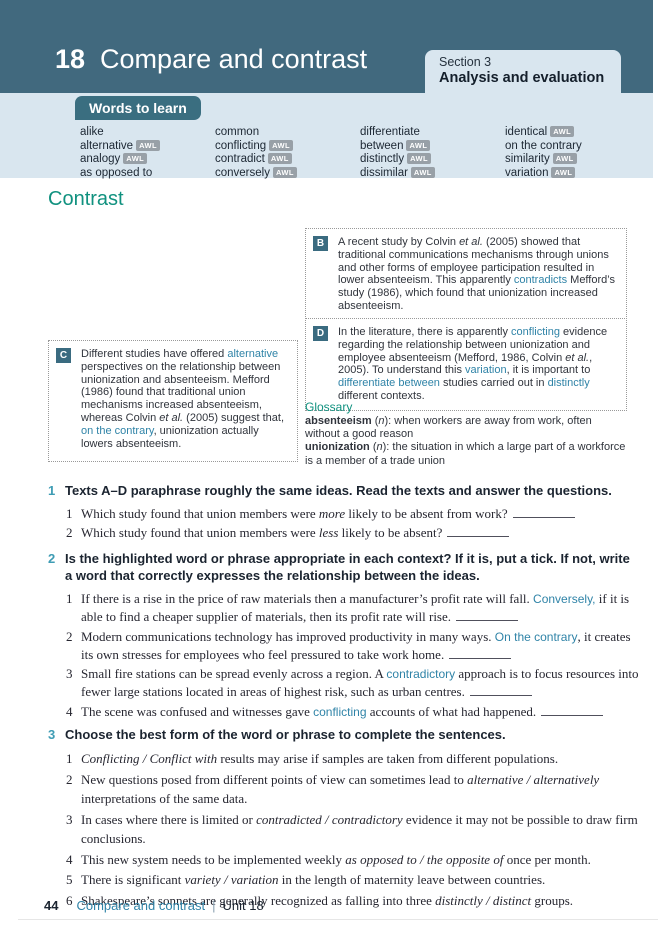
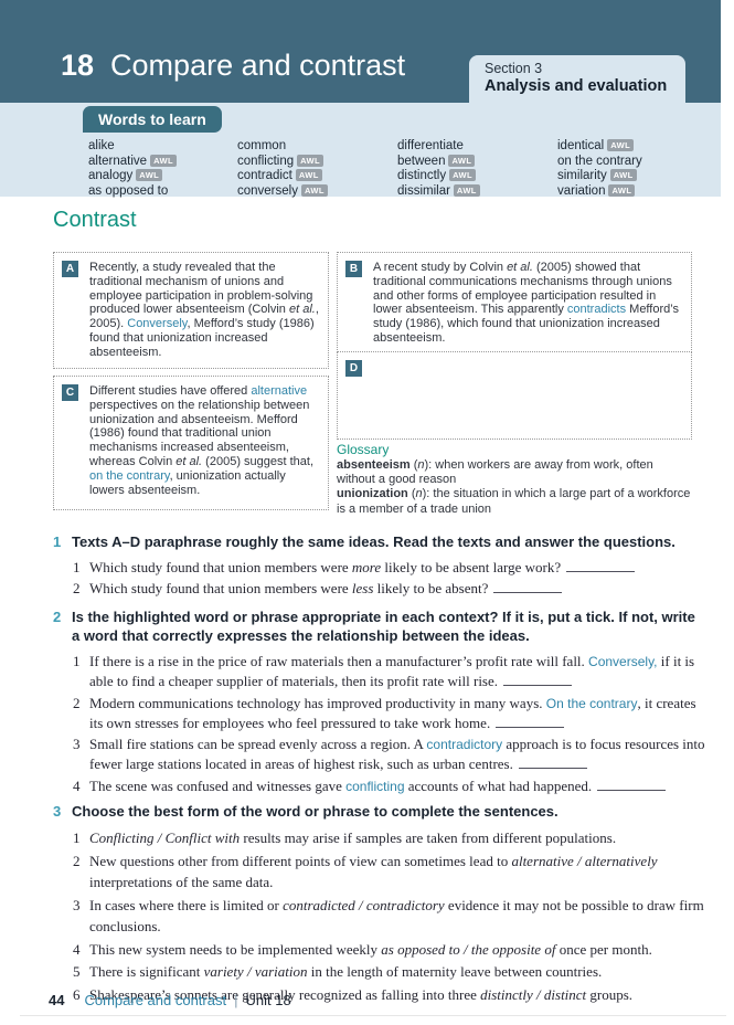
  18 Compare and contrast
  Section 3
  Analysis and evaluation
  Words to learn
  alike
  alternative AWL
  analogy AWL
  as opposed to
  common
  conflicting AWL
  contradict AWL
  conversely AWL
  differentiate
  between AWL
  distinctly AWL
  dissimilar AWL
  identical AWL
  on the contrary
  similarity AWL
  variation AWL
  Contrast
+ A
+ Recently, a study revealed that the traditional mechanism of unions and employee participation in problem-solving produced lower absenteeism (Colvin et al., 2005). Conversely, Mefford’s study (1986) found that unionization increased absenteeism.
  B
  A recent study by Colvin et al. (2005) showed that traditional communications mechanisms through unions and other forms of employee participation resulted in lower absenteeism. This apparently contradicts Mefford’s study (1986), which found that unionization increased absenteeism.
  D
- In the literature, there is apparently conflicting evidence regarding the relationship between unionization and employee absenteeism (Mefford, 1986, Colvin et al., 2005). To understand this variation, it is important to differentiate between studies carried out in distinctly different contexts.
  C
  Different studies have offered alternative perspectives on the relationship between unionization and absenteeism. Mefford (1986) found that traditional union mechanisms increased absenteeism, whereas Colvin et al. (2005) suggest that, on the contrary, unionization actually lowers absenteeism.
  Glossary
  absenteeism (n): when workers are away from work, often without a good reason
  unionization (n): the situation in which a large part of a workforce is a member of a trade union
  1
  Texts A–D paraphrase roughly the same ideas. Read the texts and answer the questions.
  1
- Which study found that union members were more likely to be absent from work?
+ Which study found that union members were more likely to be absent large work?
  2
  Which study found that union members were less likely to be absent?
  2
  Is the highlighted word or phrase appropriate in each context? If it is, put a tick. If not, write a word that correctly expresses the relationship between the ideas.
  1
  If there is a rise in the price of raw materials then a manufacturer’s profit rate will fall. Conversely, if it is able to find a cheaper supplier of materials, then its profit rate will rise.
  2
  Modern communications technology has improved productivity in many ways. On the contrary, it creates its own stresses for employees who feel pressured to take work home.
  3
  Small fire stations can be spread evenly across a region. A contradictory approach is to focus resources into fewer large stations located in areas of highest risk, such as urban centres.
  4
  The scene was confused and witnesses gave conflicting accounts of what had happened.
  3
  Choose the best form of the word or phrase to complete the sentences.
  1
  Conflicting / Conflict with results may arise if samples are taken from different populations.
  2
- New questions posed from different points of view can sometimes lead to alternative / alternatively interpretations of the same data.
+ New questions other from different points of view can sometimes lead to alternative / alternatively interpretations of the same data.
  3
  In cases where there is limited or contradicted / contradictory evidence it may not be possible to draw firm conclusions.
  4
  This new system needs to be implemented weekly as opposed to / the opposite of once per month.
  5
  There is significant variety / variation in the length of maternity leave between countries.
  6
  Shakespeare’s sonnets are generally recognized as falling into three distinctly / distinct groups.
  44 Compare and contrast | Unit 18
